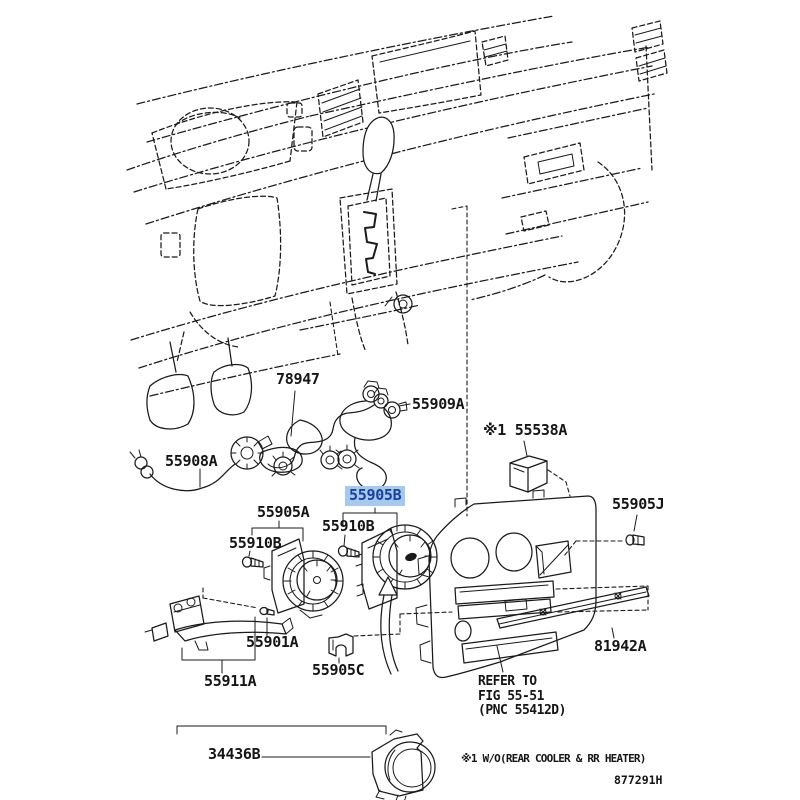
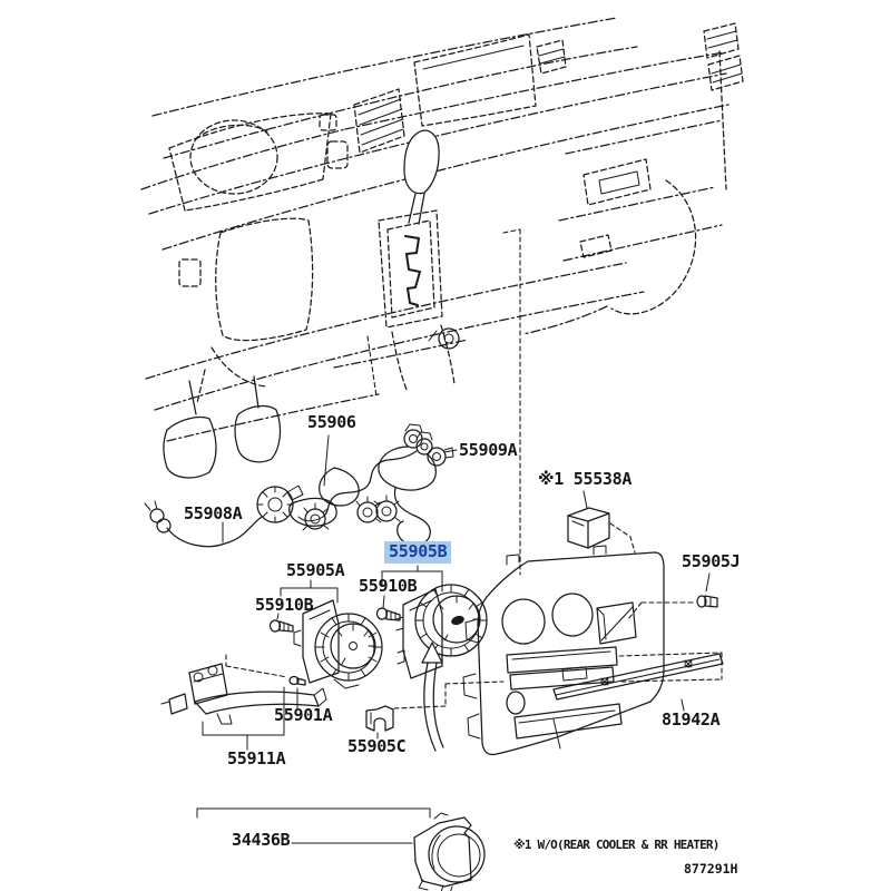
- 78947
+ 55906
  55909A
  ※1 55538A
  55908A
  55905B
  55905J
  55905A
  55910B
  55910B
  55901A
  81942A
  55905C
  55911A
  34436B
- REFER TO
- FIG 55-51
- (PNC 55412D)
  ※1 W/O(REAR COOLER & RR HEATER)
  877291H
